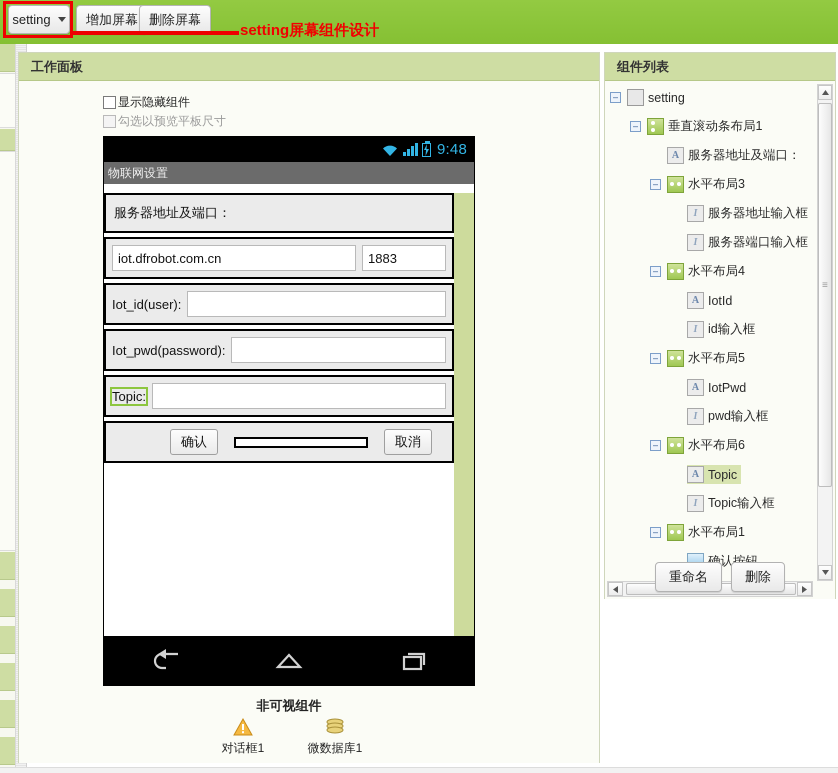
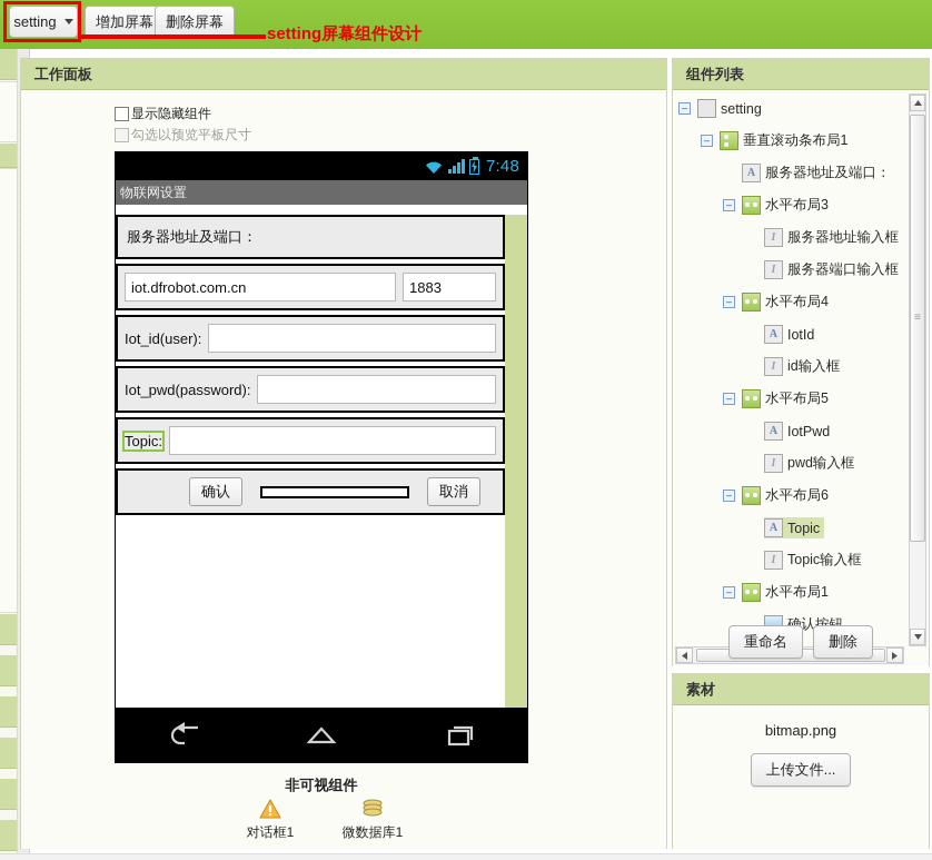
  setting
  增加屏幕
  删除屏幕
  setting屏幕组件设计
  工作面板
  显示隐藏组件
  勾选以预览平板尺寸
- 9:48
+ 7:48
  物联网设置
  服务器地址及端口：
  iot.dfrobot.com.cn
  1883
  Iot_id(user):
  Iot_pwd(password):
  Topic:
  确认
  取消
  非可视组件
  对话框1
  微数据库1
  组件列表
  –
  setting
  –
  垂直滚动条布局1
  A
  服务器地址及端口：
  –
  水平布局3
  I
  服务器地址输入框
  I
  服务器端口输入框
  –
  水平布局4
  A
  IotId
  I
  id输入框
  –
  水平布局5
  A
  IotPwd
  I
  pwd输入框
  –
  水平布局6
  A
  Topic
  I
  Topic输入框
  –
  水平布局1
  确认按钮
  重命名
  删除
+ 素材
+ bitmap.png
+ 上传文件...
